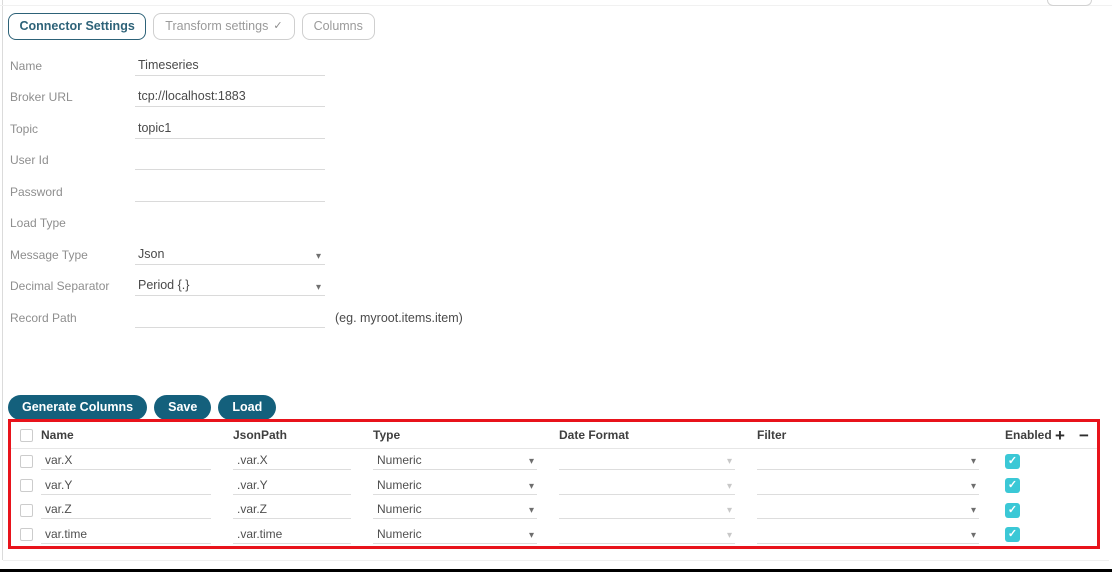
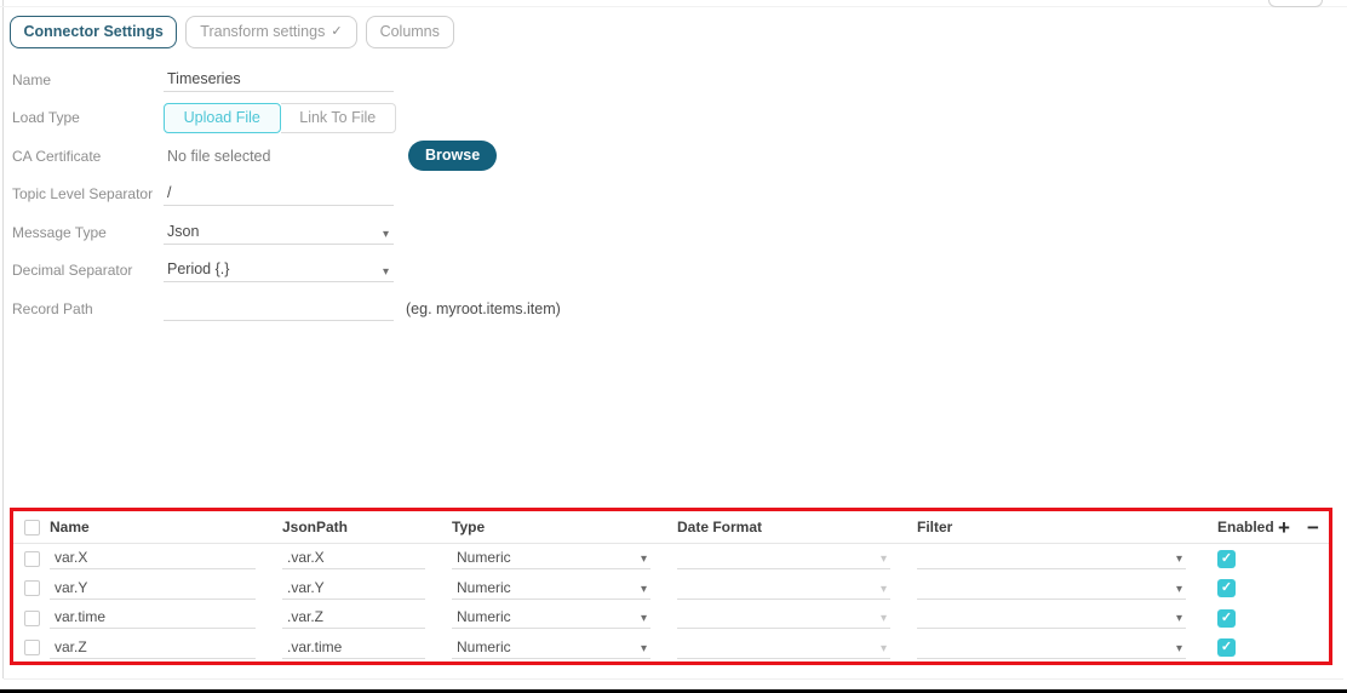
  Connector Settings
  Transform settings
  ✓
  Columns
  Name
  Timeseries
- Broker URL
- tcp://localhost:1883
- Topic
- topic1
- User Id
- Password
  Load Type
+ Upload File
+ Link To File
+ CA Certificate
+ No file selected
+ Browse
+ Topic Level Separator
+ /
  Message Type
  Json
  ▾
  Decimal Separator
  Period {.}
  ▾
  Record Path
  (eg. myroot.items.item)
- Generate Columns
- Save
- Load
  Name
  JsonPath
  Type
  Date Format
  Filter
  Enabled
  +
  −
  var.X
  .var.X
  Numeric
  ▾
  ▾
  ▾
  ✓
  var.Y
  .var.Y
  Numeric
  ▾
  ▾
  ▾
  ✓
- var.Z
+ var.time
  .var.Z
  Numeric
  ▾
  ▾
  ▾
  ✓
- var.time
+ var.Z
  .var.time
  Numeric
  ▾
  ▾
  ▾
  ✓
